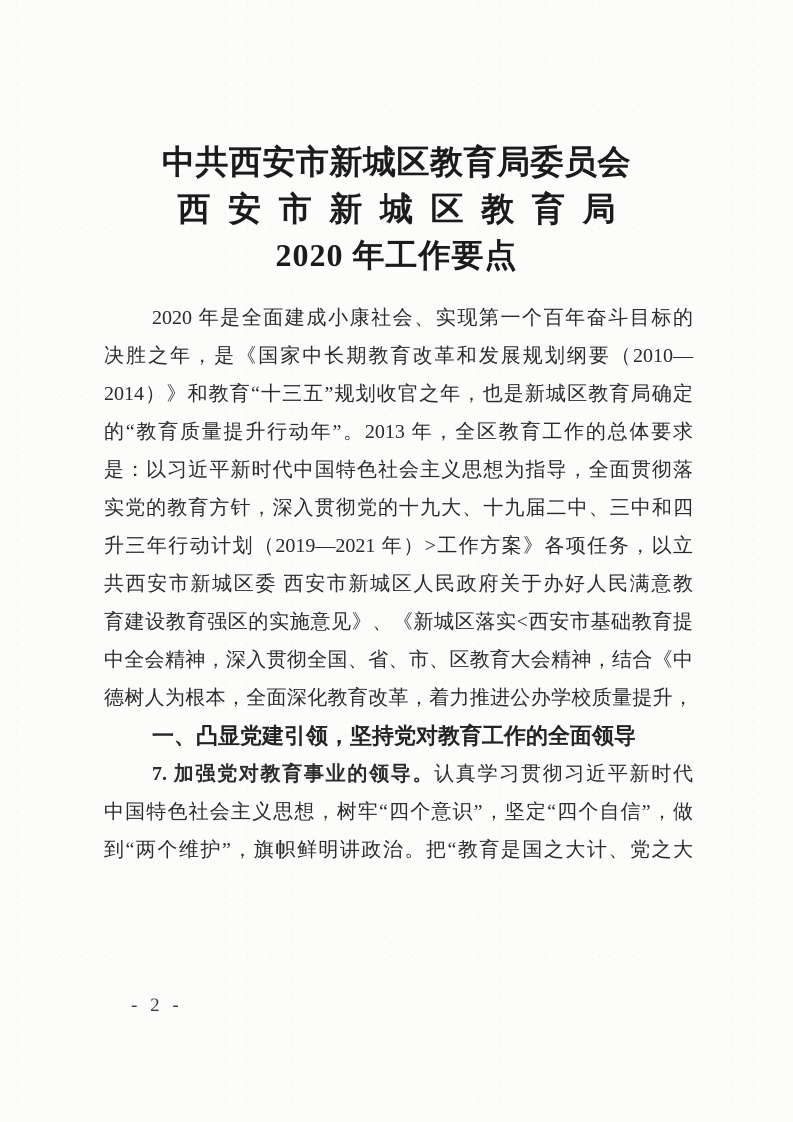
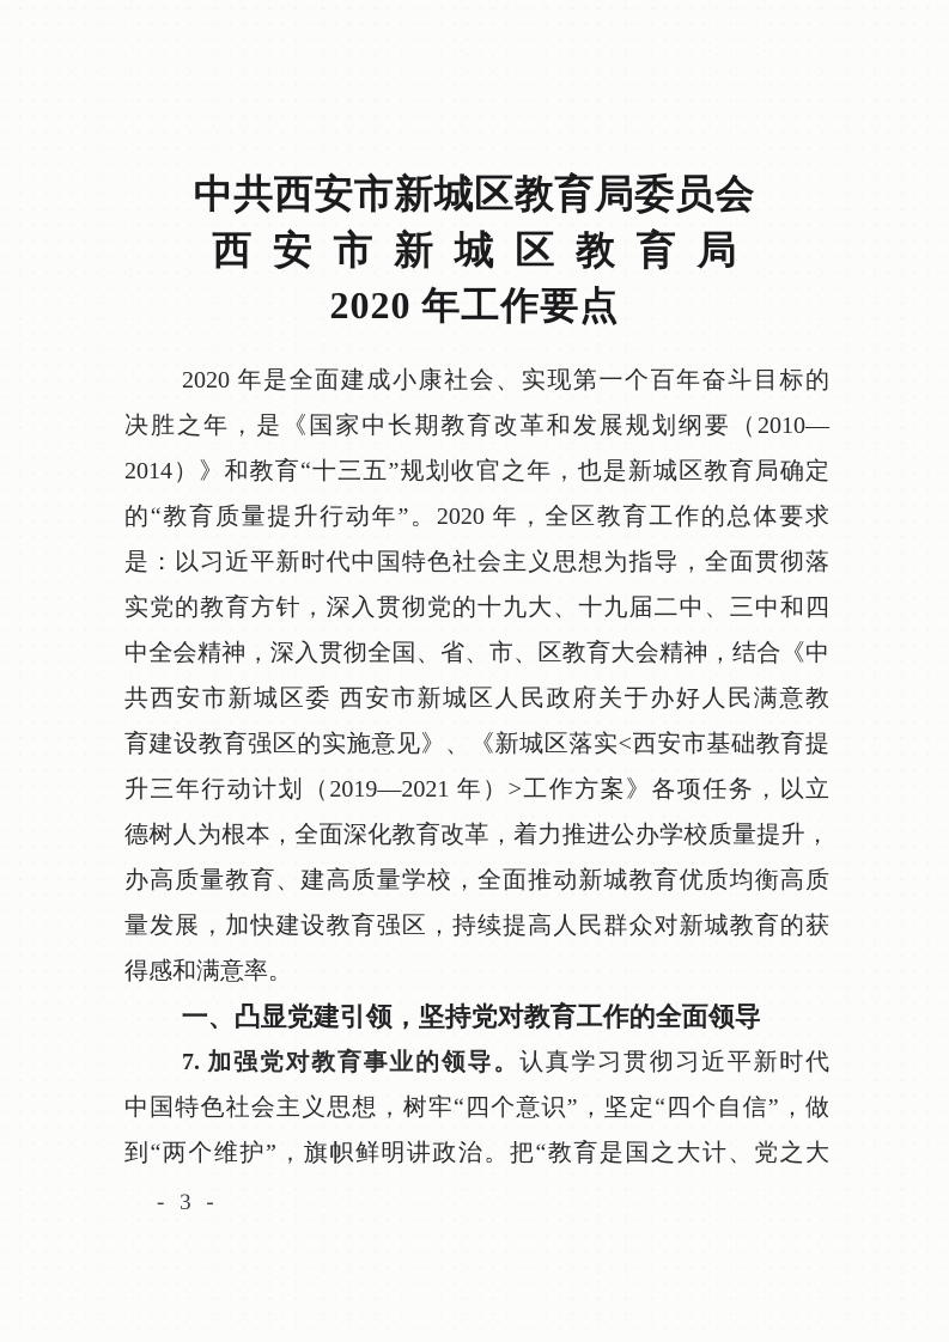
  中共西安市新城区教育局委员会
  西 安 市 新 城 区 教 育 局
  2020 年工作要点
  2020 年是全面建成小康社会、实现第一个百年奋斗目标的
  决胜之年，是《国家中长期教育改革和发展规划纲要（2010—
  2014）》和教育“十三五”规划收官之年，也是新城区教育局确定
- 的“教育质量提升行动年”。2013 年，全区教育工作的总体要求
+ 的“教育质量提升行动年”。2020 年，全区教育工作的总体要求
  是：以习近平新时代中国特色社会主义思想为指导，全面贯彻落
  实党的教育方针，深入贯彻党的十九大、十九届二中、三中和四
- 升三年行动计划（2019—2021 年）>工作方案》各项任务，以立
+ 中全会精神，深入贯彻全国、省、市、区教育大会精神，结合《中
  共西安市新城区委 西安市新城区人民政府关于办好人民满意教
  育建设教育强区的实施意见》、《新城区落实<西安市基础教育提
- 中全会精神，深入贯彻全国、省、市、区教育大会精神，结合《中
+ 升三年行动计划（2019—2021 年）>工作方案》各项任务，以立
  德树人为根本，全面深化教育改革，着力推进公办学校质量提升，
+ 办高质量教育、建高质量学校，全面推动新城教育优质均衡高质
+ 量发展，加快建设教育强区，持续提高人民群众对新城教育的获
+ 得感和满意率。
  一、凸显党建引领，坚持党对教育工作的全面领导
  7. 加强党对教育事业的领导。认真学习贯彻习近平新时代
  中国特色社会主义思想，树牢“四个意识”，坚定“四个自信”，做
  到“两个维护”，旗帜鲜明讲政治。把“教育是国之大计、党之大
- - 2 -
+ - 3 -
